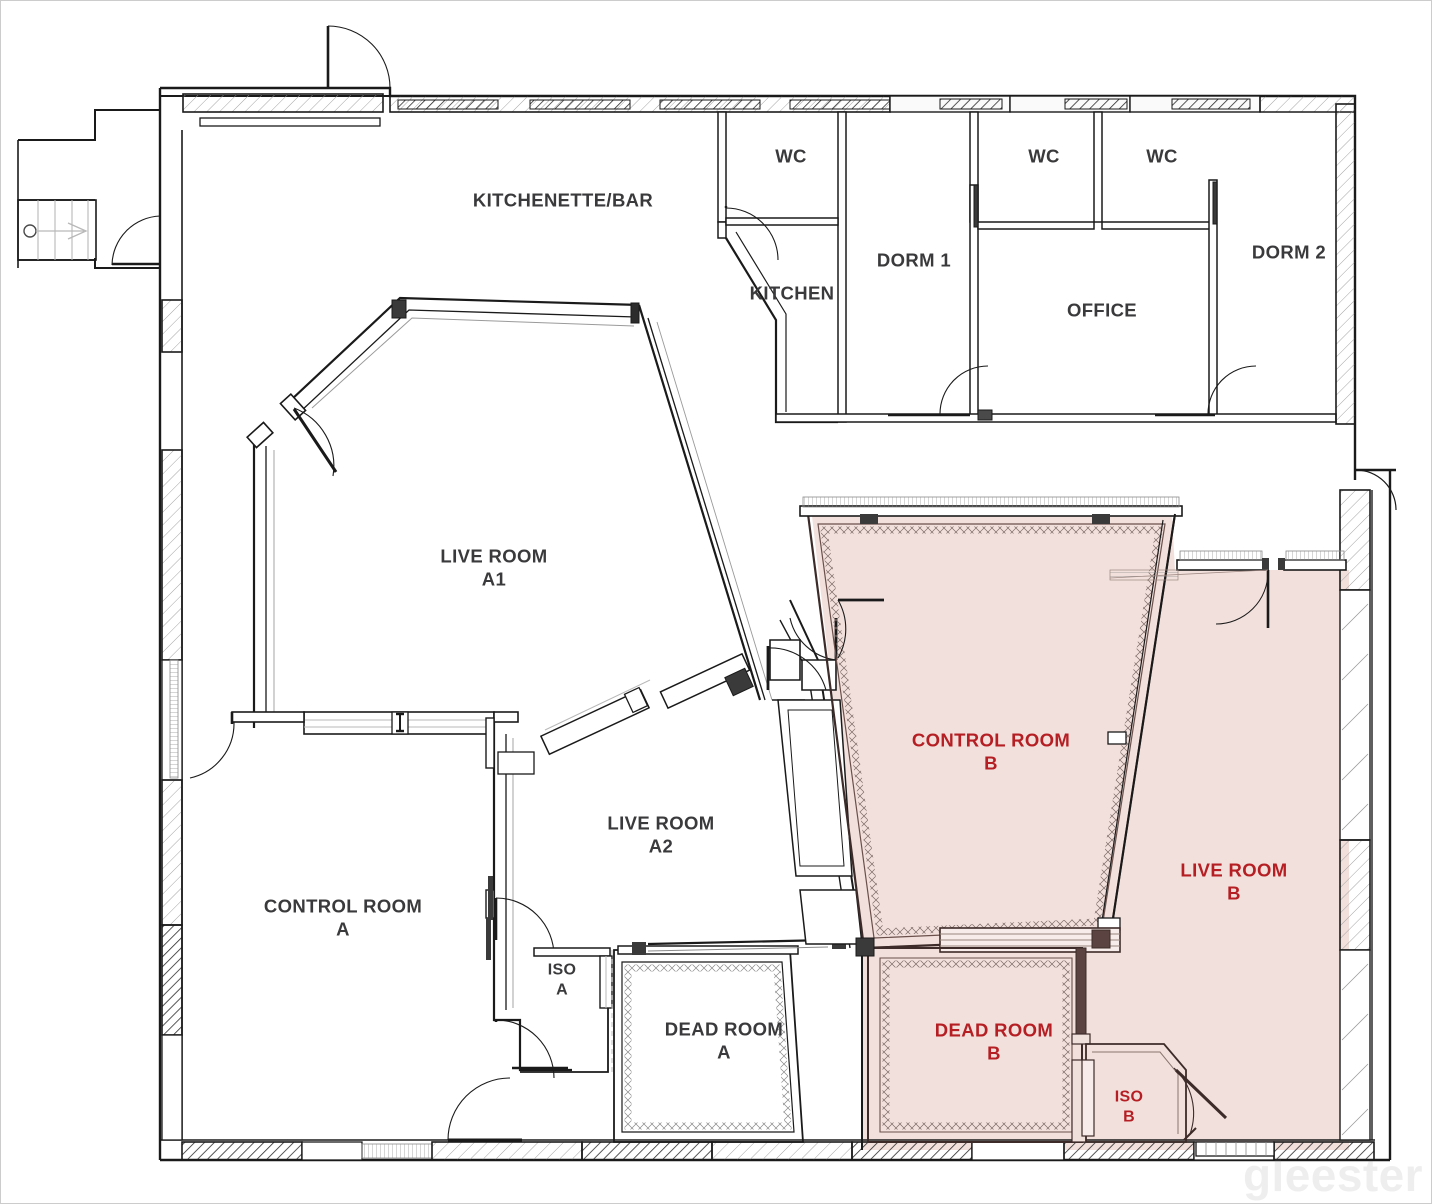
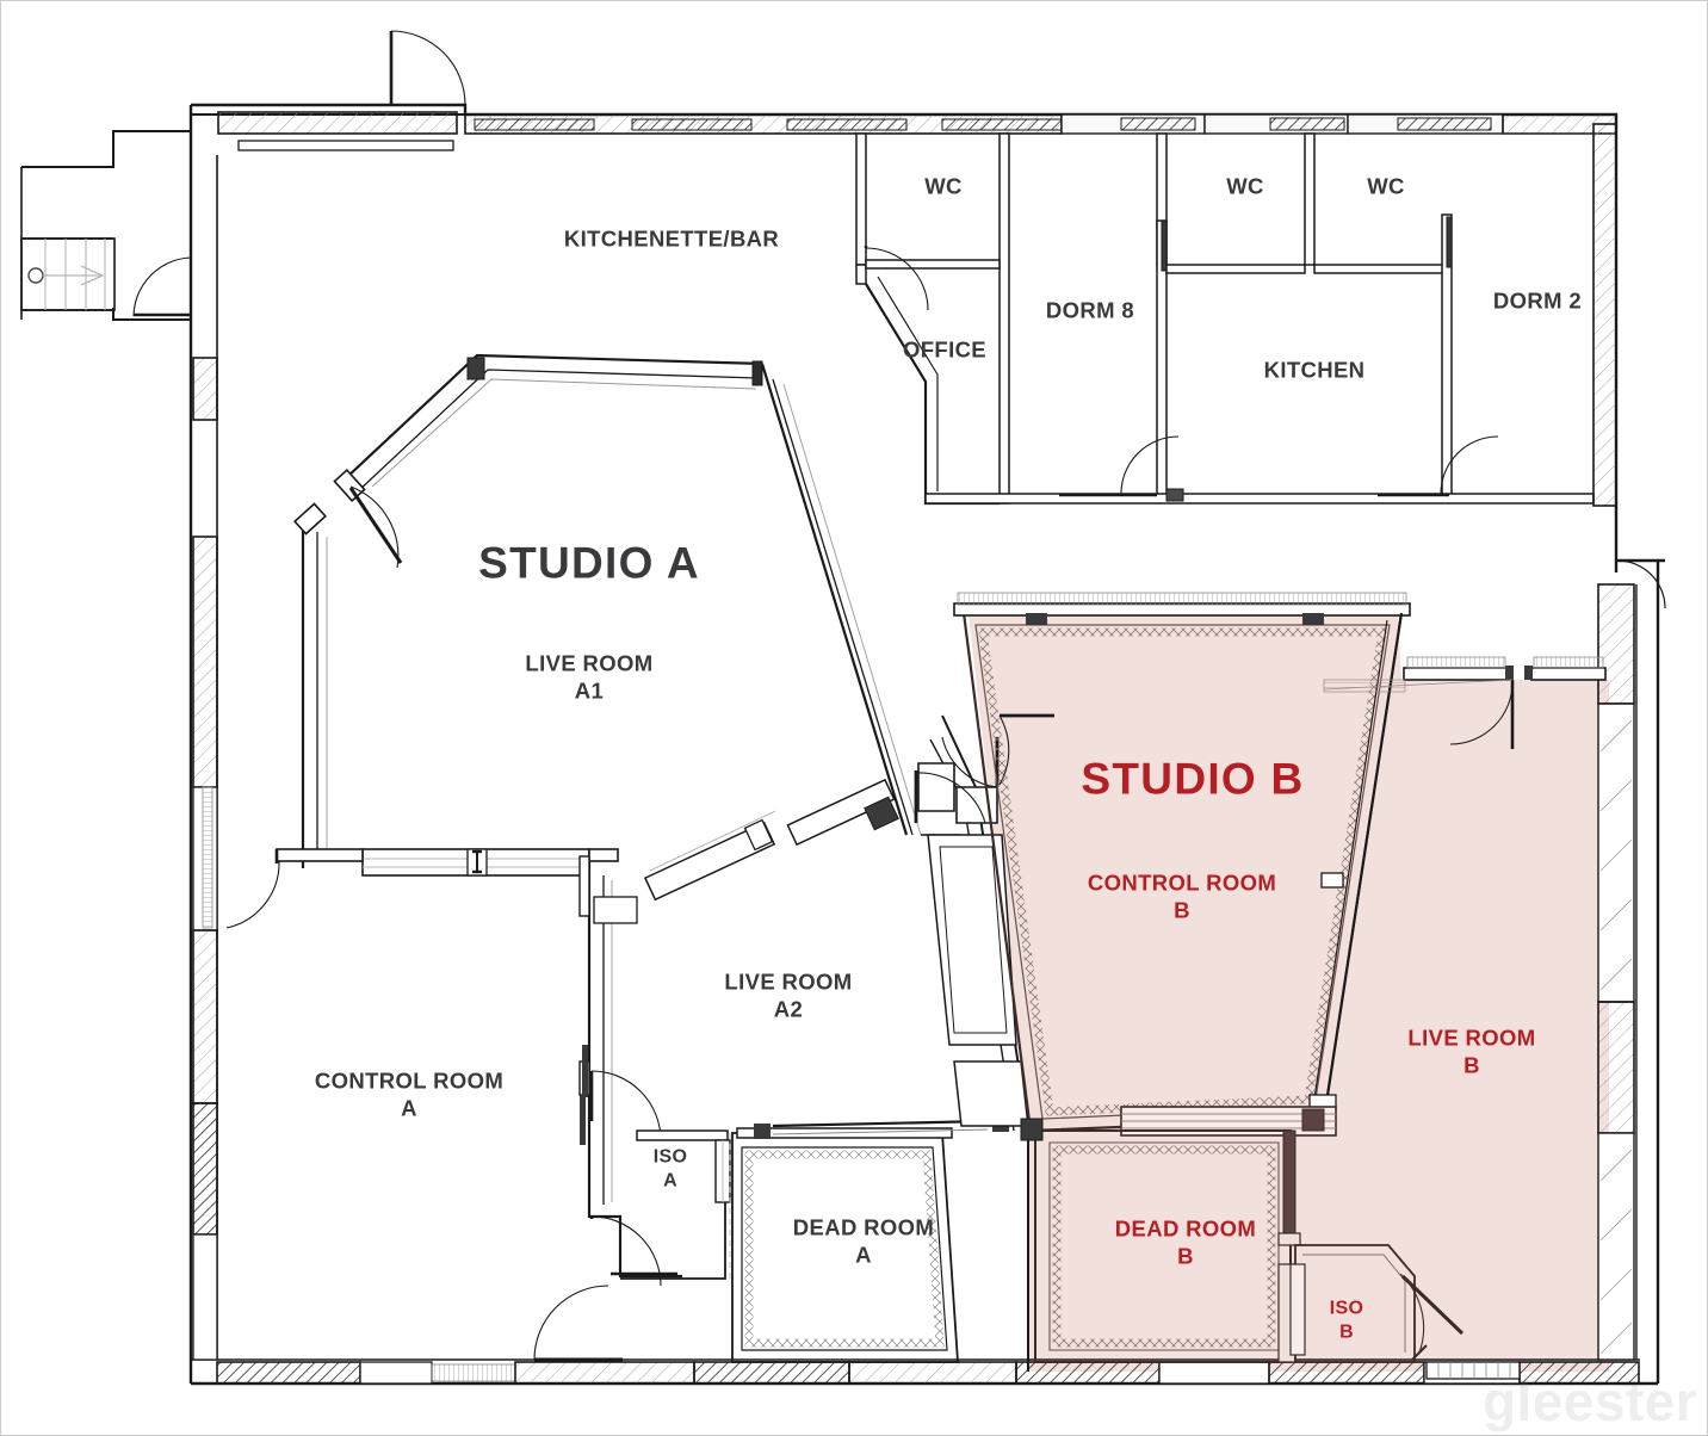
+ STUDIO A
  LIVE ROOM
  A1
  LIVE ROOM
  A2
  CONTROL ROOM
  A
  DEAD ROOM
  A
  ISO
  A
+ STUDIO B
  CONTROL ROOM
  B
  LIVE ROOM
  B
  DEAD ROOM
  B
  ISO
  B
  KITCHENETTE/BAR
  WC
  WC
  WC
- KITCHEN
+ OFFICE
- DORM 1
+ DORM 8
  DORM 2
- OFFICE
+ KITCHEN
  gleester
